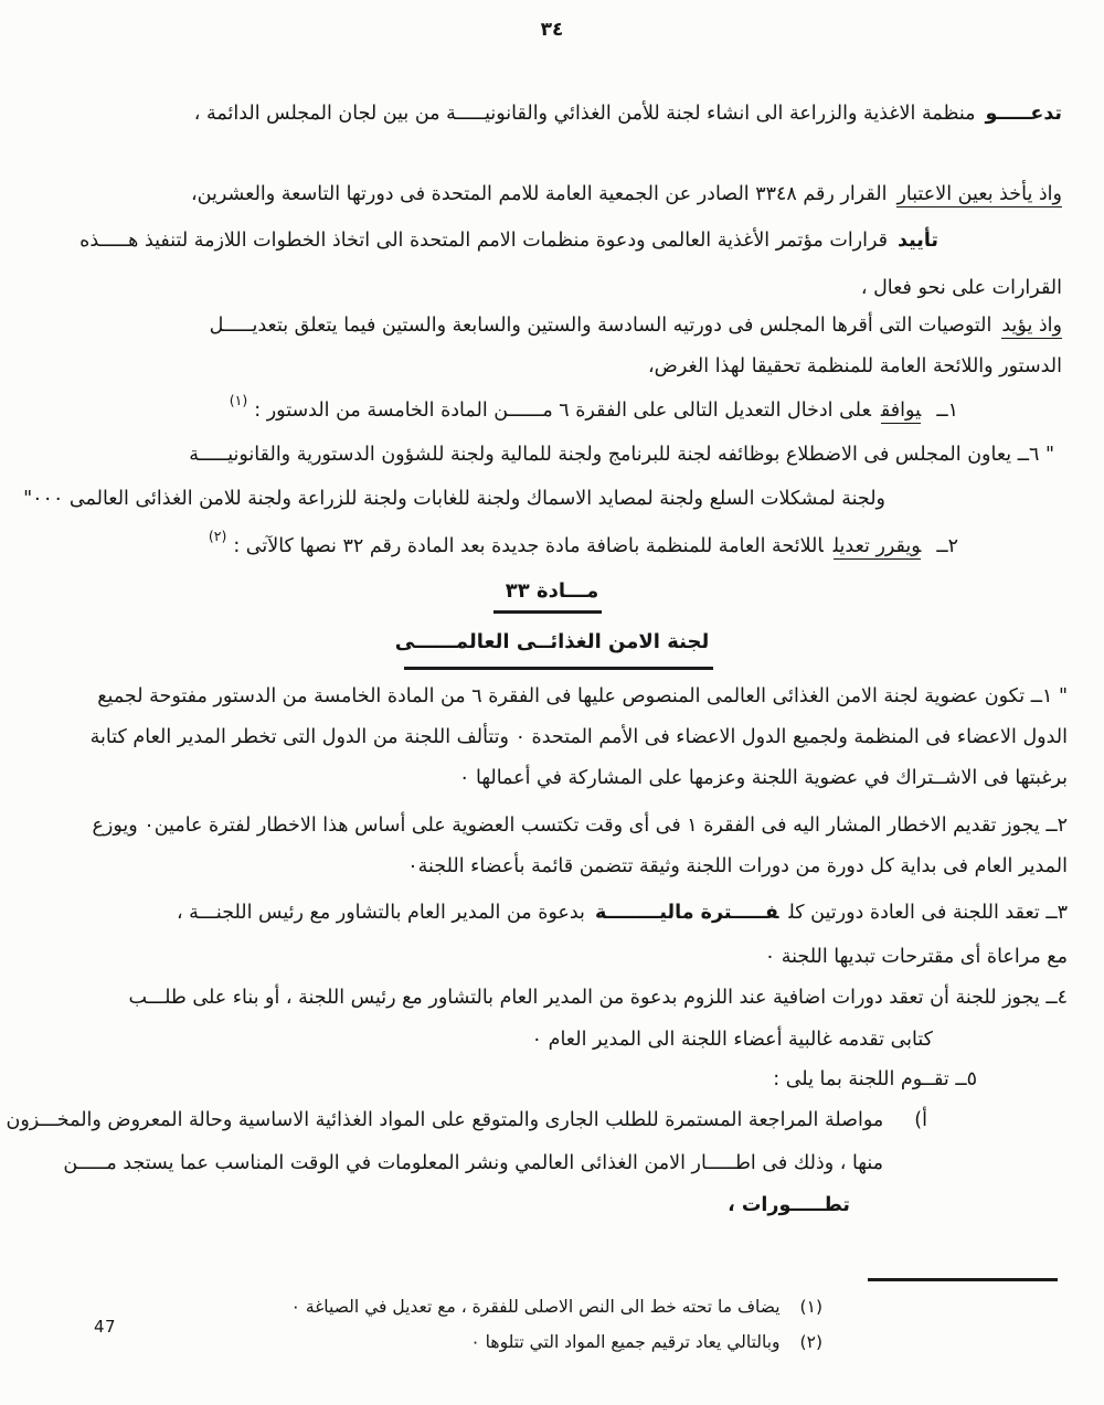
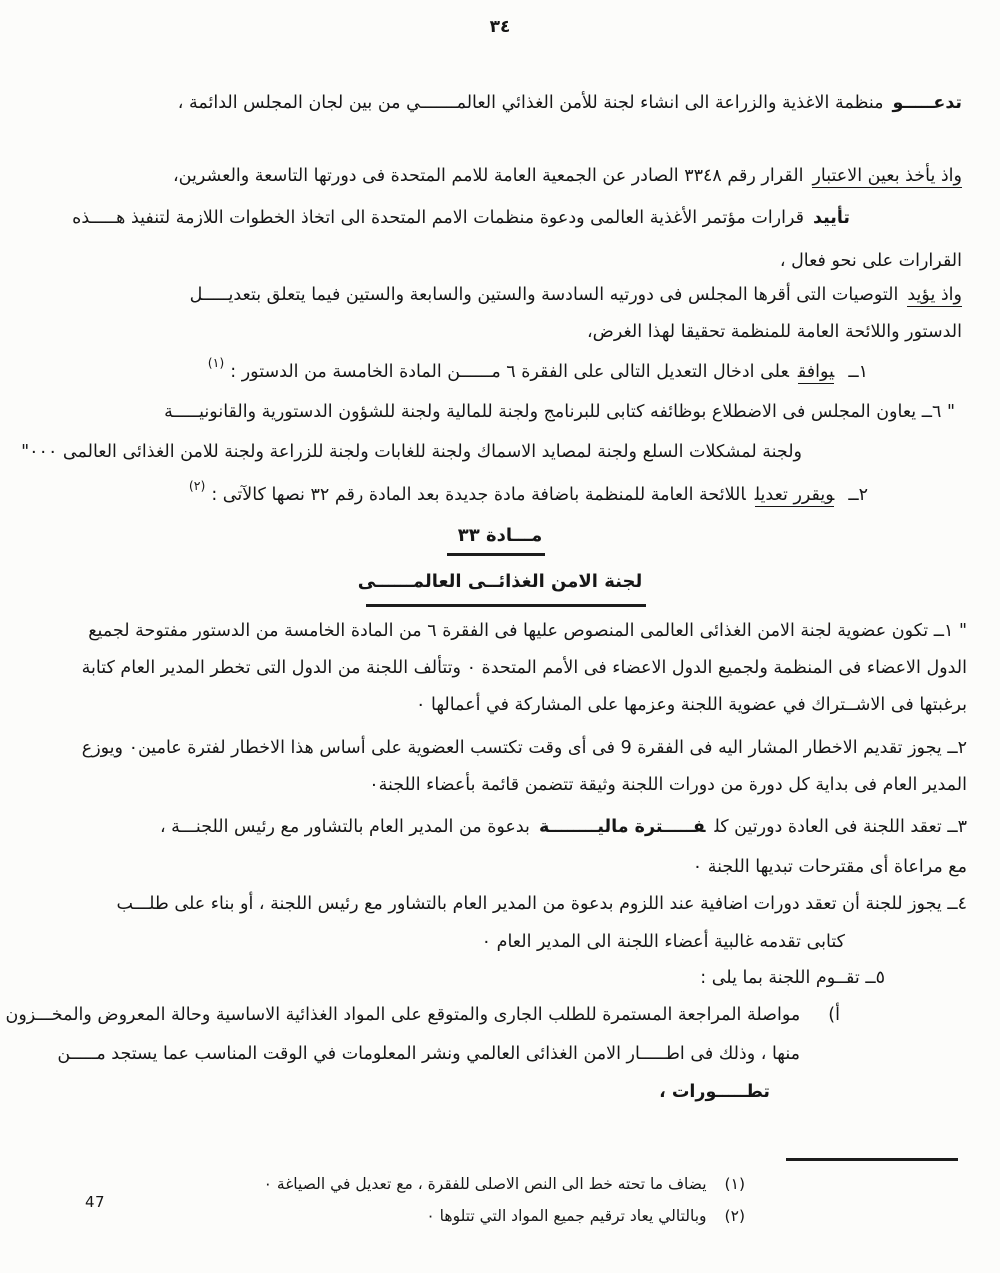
  ٣٤
- تدعـــــومنظمة الاغذية والزراعة الى انشاء لجنة للأمن الغذائي والقانونيـــــة من بين لجان المجلس الدائمة ،
+ تدعـــــومنظمة الاغذية والزراعة الى انشاء لجنة للأمن الغذائي العالمـــــــي من بين لجان المجلس الدائمة ،
  واذ يأخذ بعين الاعتبارالقرار رقم ٣٣٤٨ الصادر عن الجمعية العامة للامم المتحدة فى دورتها التاسعة والعشرين،
  تأييدقرارات مؤتمر الأغذية العالمى ودعوة منظمات الامم المتحدة الى اتخاذ الخطوات اللازمة لتنفيذ هـــــذه
  القرارات على نحو فعال ،
  واذ يؤيدالتوصيات التى أقرها المجلس فى دورتيه السادسة والستين والسابعة والستين فيما يتعلق بتعديـــــل
  الدستور واللائحة العامة للمنظمة تحقيقا لهذا الغرض،
  ١ــيوافقعلى ادخال التعديل التالى على الفقرة ٦ مــــــن المادة الخامسة من الدستور :(١)
- " ٦ــ يعاون المجلس فى الاضطلاع بوظائفه لجنة للبرنامج ولجنة للمالية ولجنة للشؤون الدستورية والقانونيـــــة
+ " ٦ــ يعاون المجلس فى الاضطلاع بوظائفه كتابى للبرنامج ولجنة للمالية ولجنة للشؤون الدستورية والقانونيـــــة
  ولجنة لمشكلات السلع ولجنة لمصايد الاسماك ولجنة للغابات ولجنة للزراعة ولجنة للامن الغذائى العالمى ٠٠٠"
  ٢ــويقرر تعديلاللائحة العامة للمنظمة باضافة مادة جديدة بعد المادة رقم ٣٢ نصها كالآتى :(٢)
  مـــادة ٣٣
  لجنة الامن الغذائــى العالمــــــى
  " ١ــ تكون عضوية لجنة الامن الغذائى العالمى المنصوص عليها فى الفقرة ٦ من المادة الخامسة من الدستور مفتوحة لجميع
  الدول الاعضاء فى المنظمة ولجميع الدول الاعضاء فى الأمم المتحدة ٠ وتتألف اللجنة من الدول التى تخطر المدير العام كتابة
  برغبتها فى الاشــتراك في عضوية اللجنة وعزمها على المشاركة في أعمالها ٠
- ٢ــ يجوز تقديم الاخطار المشار اليه فى الفقرة ١ فى أى وقت تكتسب العضوية على أساس هذا الاخطار لفترة عامين٠ ويوزع
+ ٢ــ يجوز تقديم الاخطار المشار اليه فى الفقرة 9 فى أى وقت تكتسب العضوية على أساس هذا الاخطار لفترة عامين٠ ويوزع
  المدير العام فى بداية كل دورة من دورات اللجنة وثيقة تتضمن قائمة بأعضاء اللجنة٠
  ٣ــ تعقد اللجنة فى العادة دورتين كلفـــــترة ماليــــــــةبدعوة من المدير العام بالتشاور مع رئيس اللجنـــة ،
  مع مراعاة أى مقترحات تبديها اللجنة ٠
  ٤ــ يجوز للجنة أن تعقد دورات اضافية عند اللزوم بدعوة من المدير العام بالتشاور مع رئيس اللجنة ، أو بناء على طلـــب
  كتابى تقدمه غالبية أعضاء اللجنة الى المدير العام ٠
  ٥ــ تقــوم اللجنة بما يلى :
  أ)مواصلة المراجعة المستمرة للطلب الجارى والمتوقع على المواد الغذائية الاساسية وحالة المعروض والمخـــزون
  منها ، وذلك فى اطـــــار الامن الغذائى العالمي ونشر المعلومات في الوقت المناسب عما يستجد مـــــن
  تطـــــورات ،
  (١)يضاف ما تحته خط الى النص الاصلى للفقرة ، مع تعديل في الصياغة ٠
  (٢)وبالتالي يعاد ترقيم جميع المواد التي تتلوها ٠
  47
